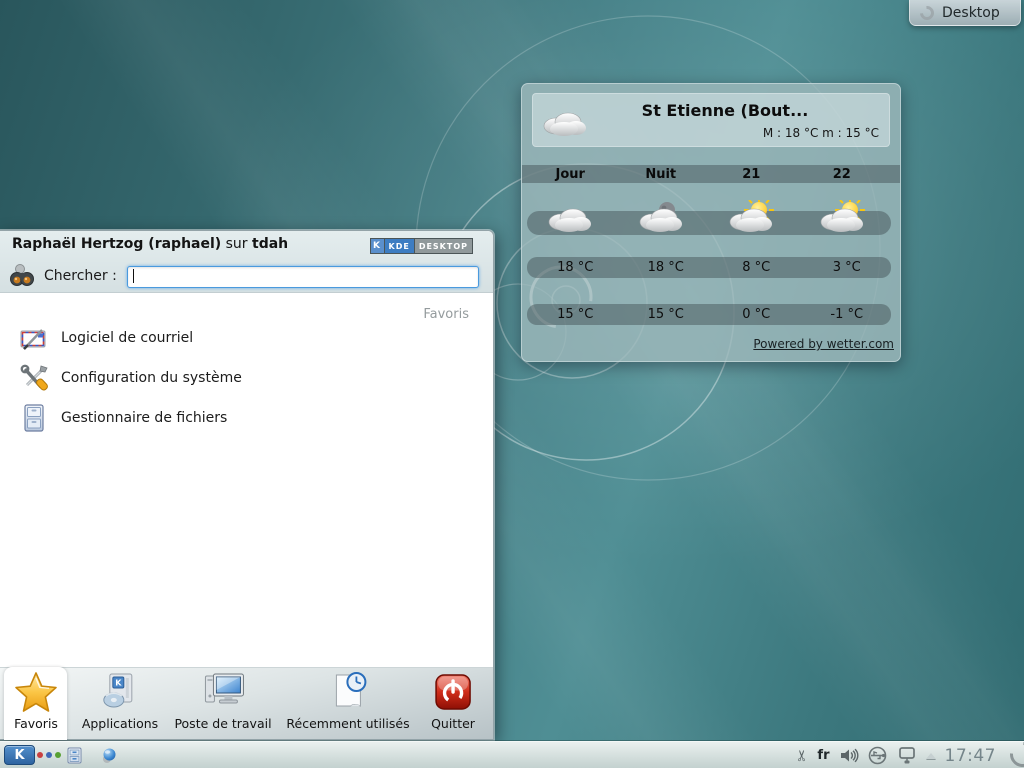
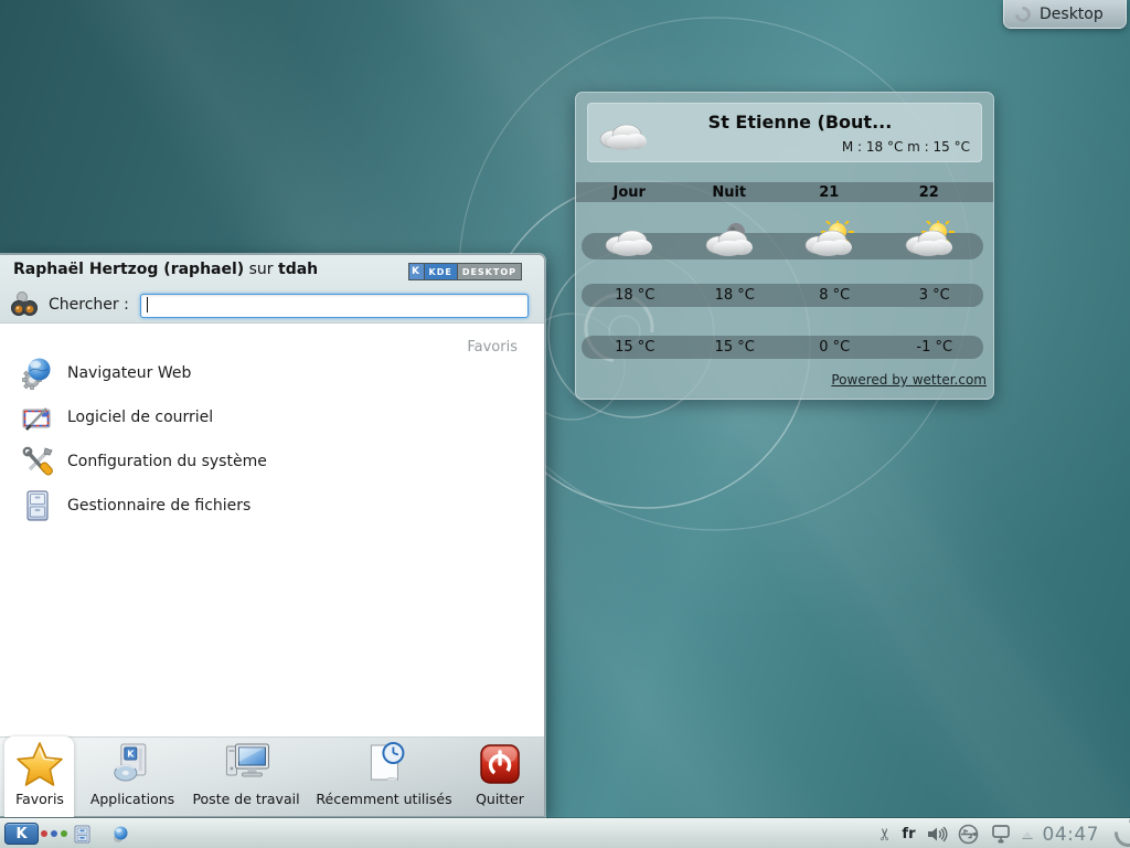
  Desktop
  St Etienne (Bout...
  M : 18 °C m : 15 °C
  Jour
  Nuit
  21
  22
  18 °C
  18 °C
  8 °C
  3 °C
  15 °C
  15 °C
  0 °C
  -1 °C
  Powered by wetter.com
  Raphaël Hertzog (raphael) sur tdah
  K
  KDE
  DESKTOP
  Chercher :
  Favoris
+ Navigateur Web
  Logiciel de courriel
  Configuration du système
  Gestionnaire de fichiers
  Favoris
  K
  Applications
  Poste de travail
  Récemment utilisés
  Quitter
  K
  fr
- 17:47
+ 04:47
